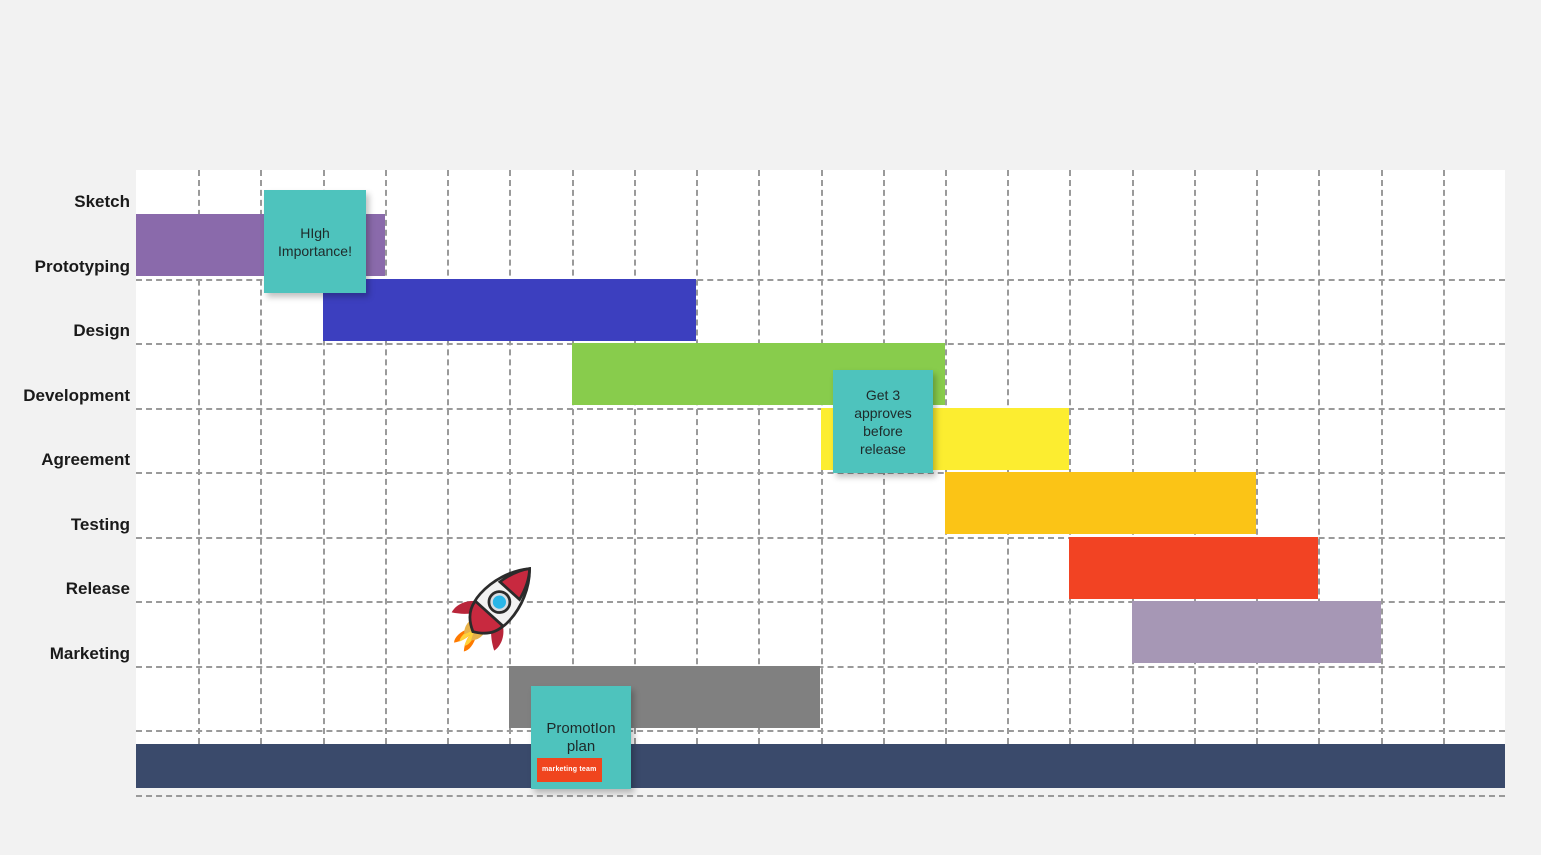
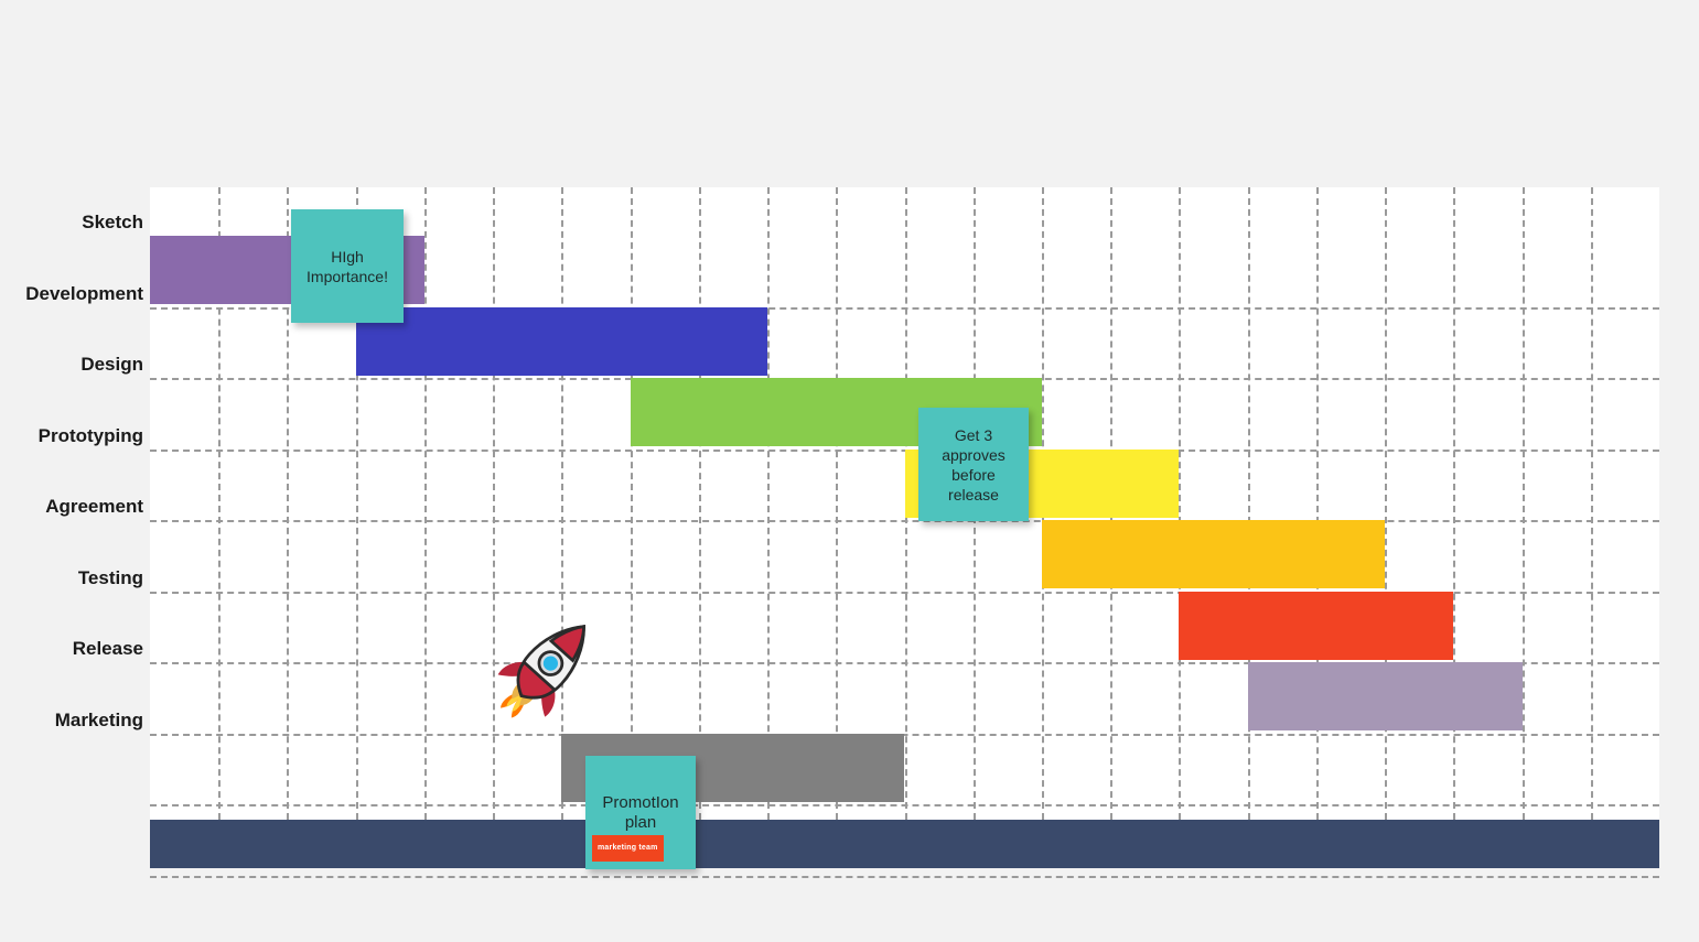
  Sketch
- Prototyping
+ Development
  Design
- Development
+ Prototyping
  Agreement
  Testing
  Release
  Marketing
  HIgh
  Importance!
  Get 3
  approves
  before
  release
  PromotIon
  plan
